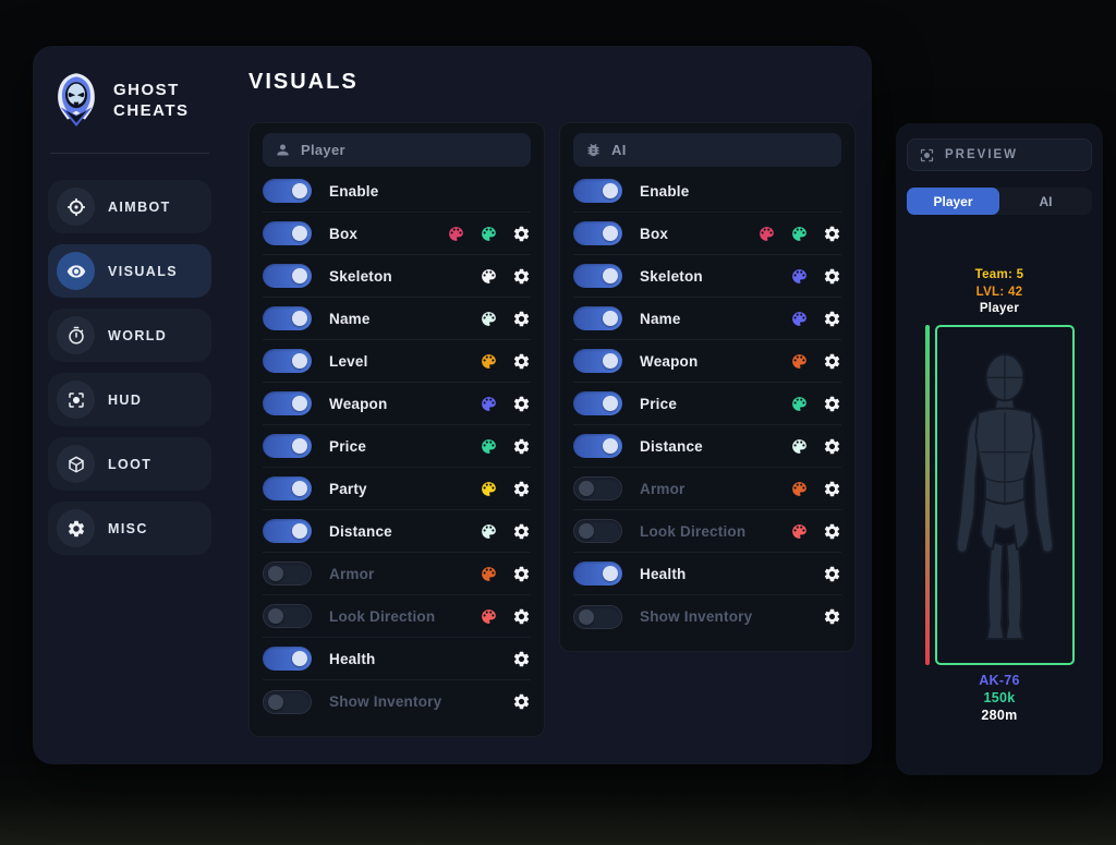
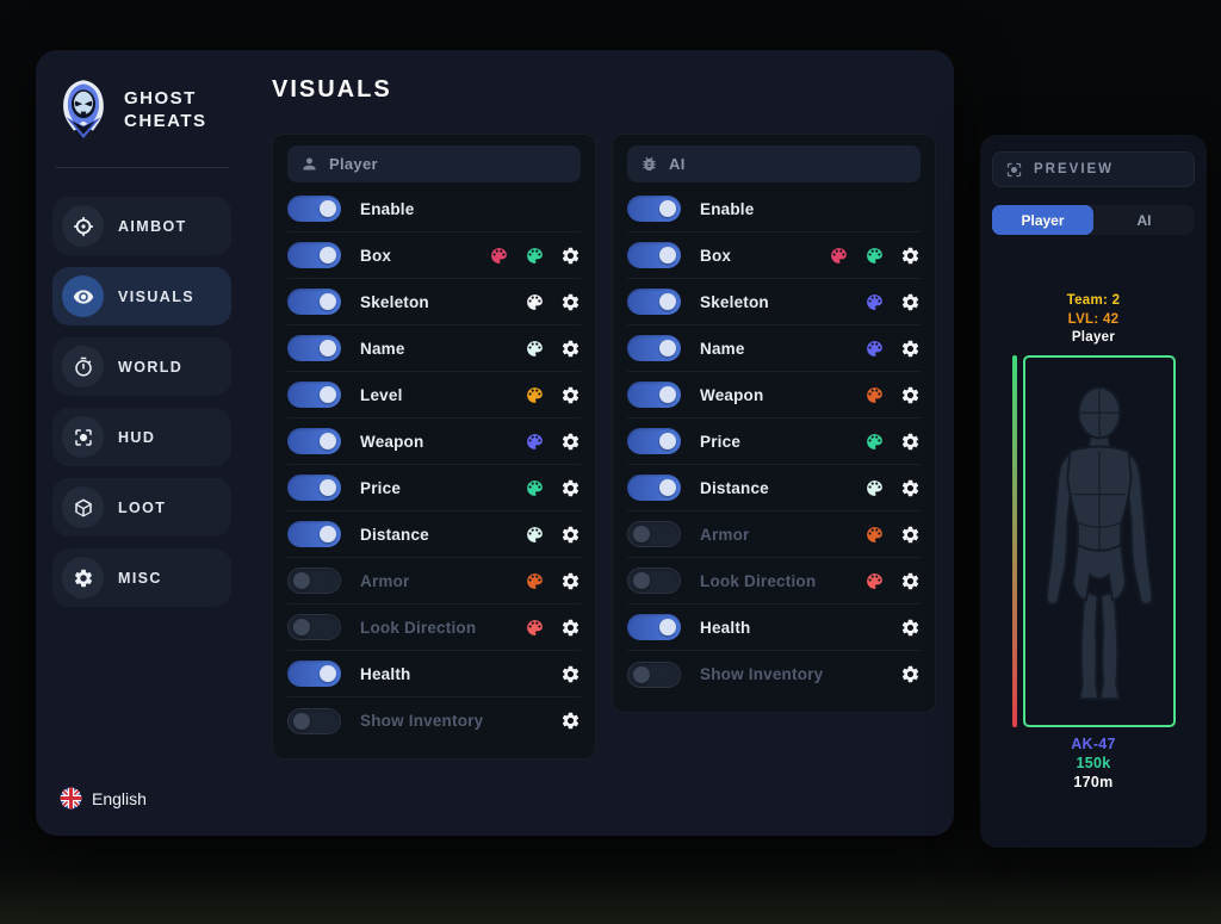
  GHOST
  CHEATS
  AIMBOT
  VISUALS
  WORLD
  HUD
  LOOT
  MISC
+ English
  VISUALS
  Player
  Enable
  Box
  Skeleton
  Name
  Level
  Weapon
  Price
- Party
  Distance
  Armor
  Look Direction
  Health
  Show Inventory
  AI
  Enable
  Box
  Skeleton
  Name
  Weapon
  Price
  Distance
  Armor
  Look Direction
  Health
  Show Inventory
  PREVIEW
  Player
  AI
- Team: 5
+ Team: 2
  LVL: 42
  Player
- AK-76
+ AK-47
  150k
- 280m
+ 170m
